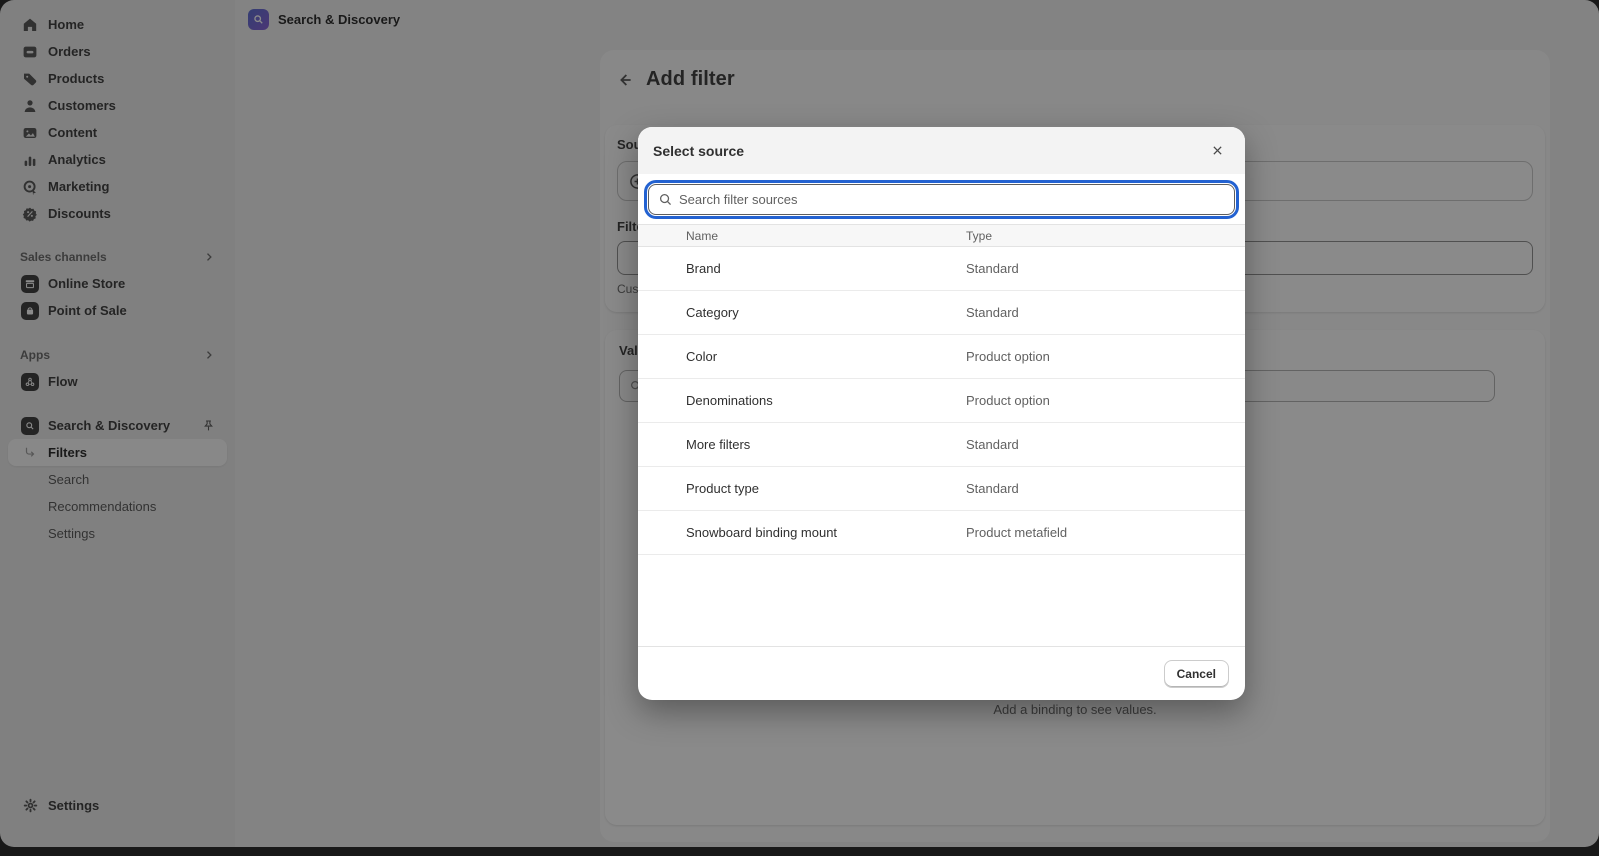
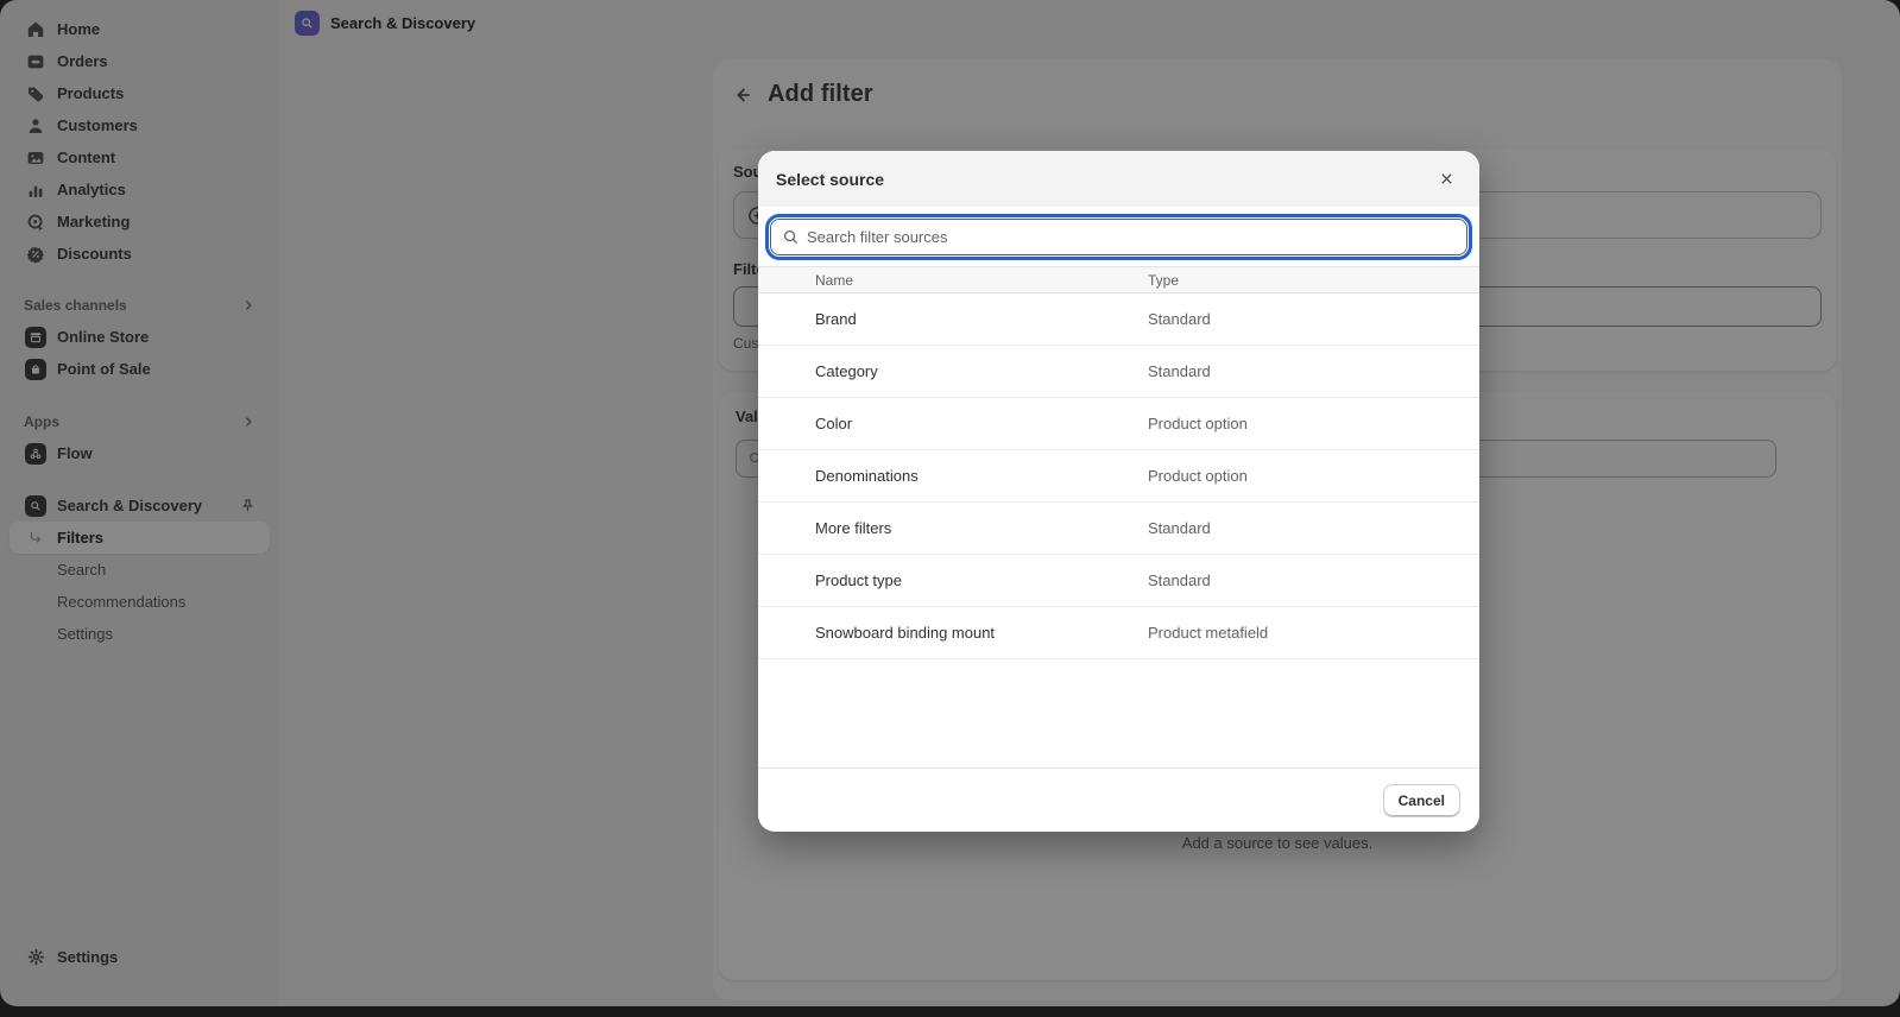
  Home
  Orders
  Products
  Customers
  Content
  Analytics
  Marketing
  Discounts
  Sales channels
  Online Store
  Point of Sale
  Apps
  Flow
  Search & Discovery
  Filters
  Search
  Recommendations
  Settings
  Settings
  Search & Discovery
  Add filter
- Add a binding to see values.
+ Add a source to see values.
  Select source
  Search filter sources
  Name
  Type
  Brand
  Standard
  Category
  Standard
  Color
  Product option
  Denominations
  Product option
  More filters
  Standard
  Product type
  Standard
  Snowboard binding mount
  Product metafield
  Cancel
